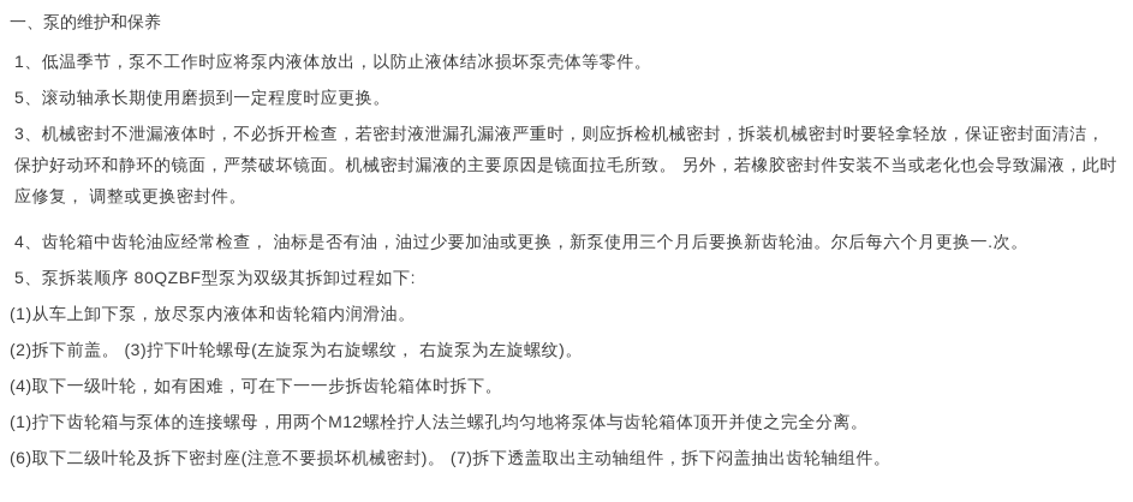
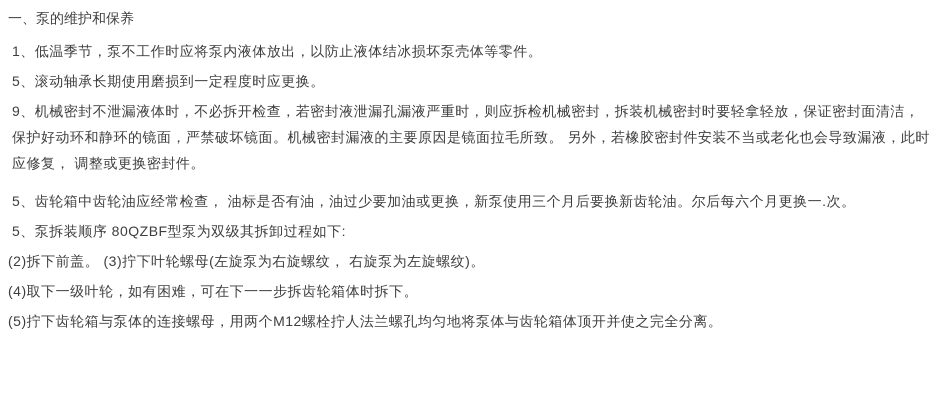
  一、泵的维护和保养
  1、低温季节，泵不工作时应将泵内液体放出，以防止液体结冰损坏泵壳体等零件。
  5、滚动轴承长期使用磨损到一定程度时应更换。
- 3、机械密封不泄漏液体时，不必拆开检查，若密封液泄漏孔漏液严重时，则应拆检机械密封，拆装机械密封时要轻拿轻放，保证密封面清洁， 保护好动环和静环的镜面，严禁破坏镜面。机械密封漏液的主要原因是镜面拉毛所致。 另外，若橡胶密封件安装不当或老化也会导致漏液，此时应修复， 调整或更换密封件。
+ 9、机械密封不泄漏液体时，不必拆开检查，若密封液泄漏孔漏液严重时，则应拆检机械密封，拆装机械密封时要轻拿轻放，保证密封面清洁， 保护好动环和静环的镜面，严禁破坏镜面。机械密封漏液的主要原因是镜面拉毛所致。 另外，若橡胶密封件安装不当或老化也会导致漏液，此时应修复， 调整或更换密封件。
- 4、齿轮箱中齿轮油应经常检查， 油标是否有油，油过少要加油或更换，新泵使用三个月后要换新齿轮油。尔后每六个月更换一.次。
+ 5、齿轮箱中齿轮油应经常检查， 油标是否有油，油过少要加油或更换，新泵使用三个月后要换新齿轮油。尔后每六个月更换一.次。
  5、泵拆装顺序 80QZBF型泵为双级其拆卸过程如下:
- (1)从车上卸下泵，放尽泵内液体和齿轮箱内润滑油。
  (2)拆下前盖。 (3)拧下叶轮螺母(左旋泵为右旋螺纹， 右旋泵为左旋螺纹)。
  (4)取下一级叶轮，如有困难，可在下一一步拆齿轮箱体时拆下。
- (1)拧下齿轮箱与泵体的连接螺母，用两个M12螺栓拧人法兰螺孔均匀地将泵体与齿轮箱体顶开并使之完全分离。
+ (5)拧下齿轮箱与泵体的连接螺母，用两个M12螺栓拧人法兰螺孔均匀地将泵体与齿轮箱体顶开并使之完全分离。
- (6)取下二级叶轮及拆下密封座(注意不要损坏机械密封)。 (7)拆下透盖取出主动轴组件，拆下闷盖抽出齿轮轴组件。
